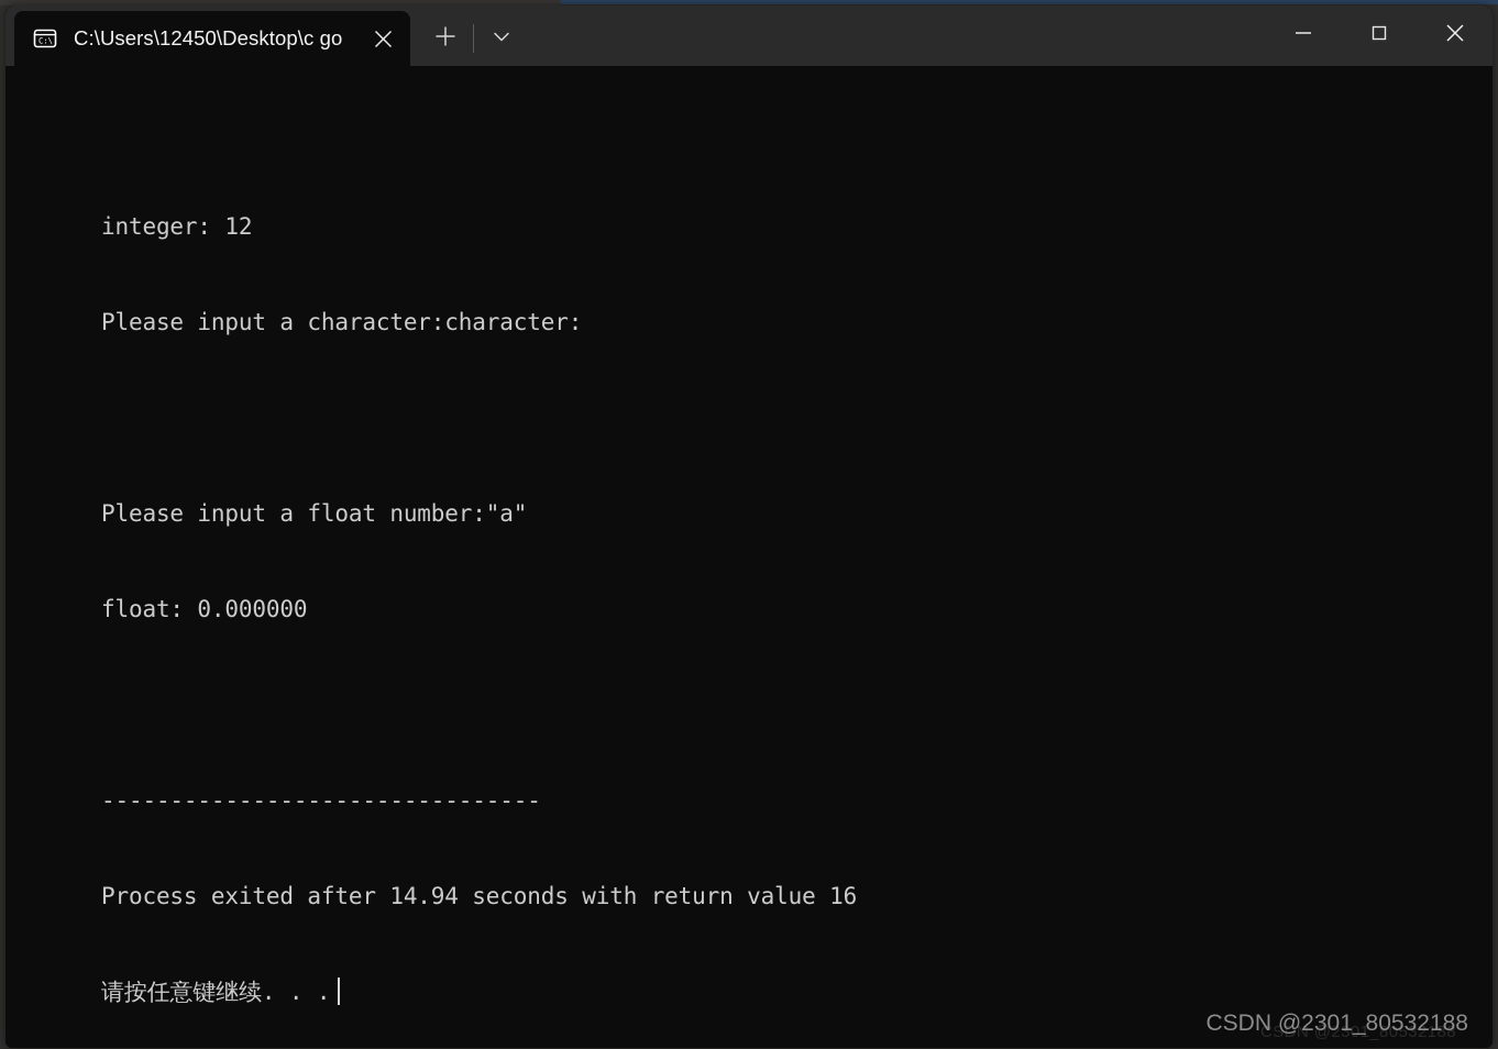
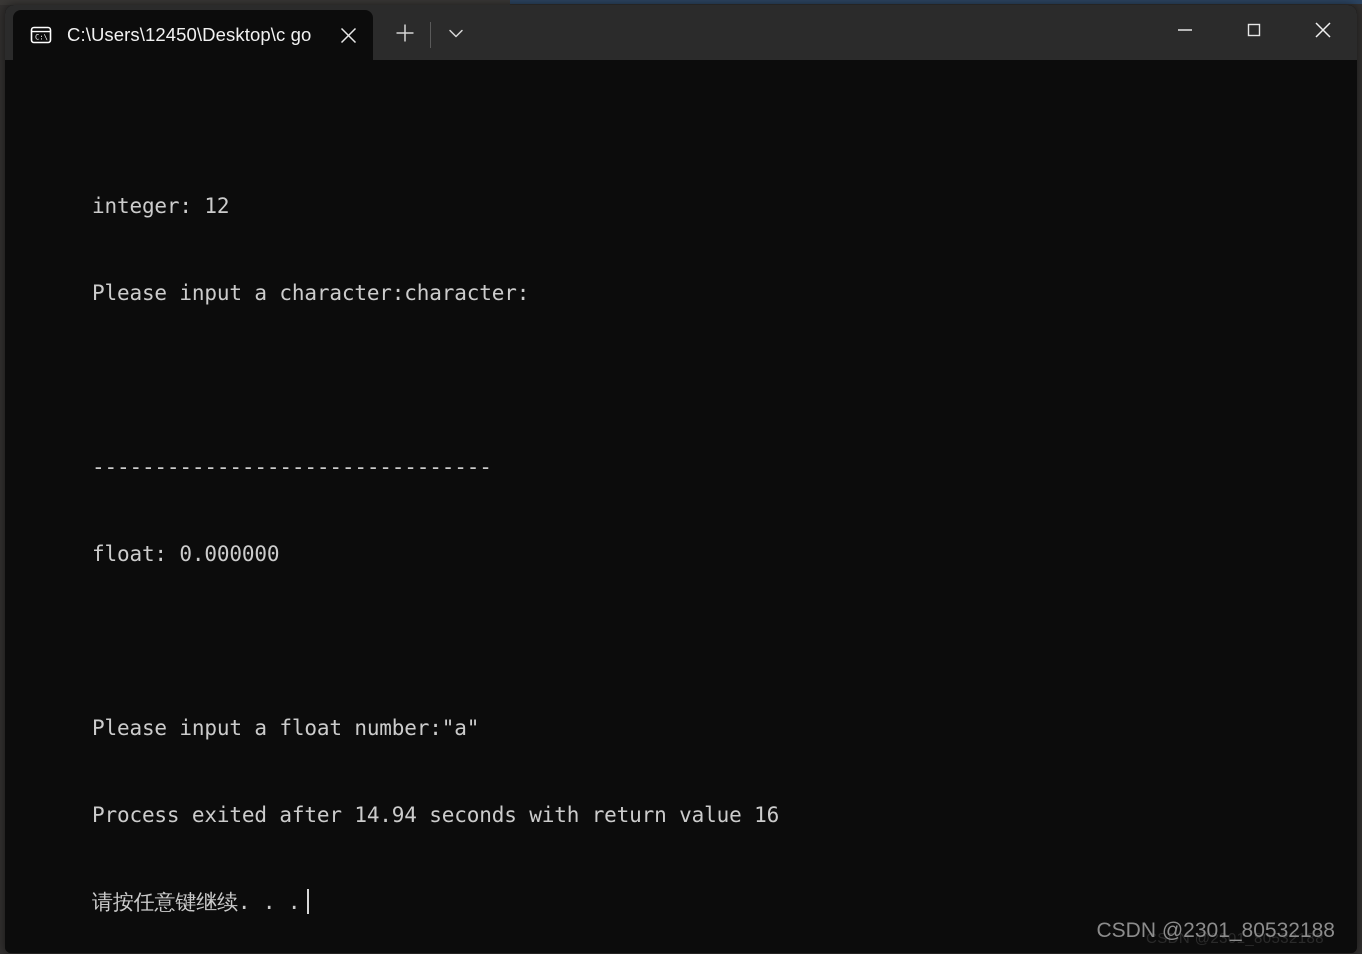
  C:\
  C:\Users\12450\Desktop\c go
  integer: 12
  Please input a character:character:
- Please input a float number:"a"
+ --------------------------------
  float: 0.000000
- --------------------------------
+ Please input a float number:"a"
  Process exited after 14.94 seconds with return value 16
  请按任意键继续. . .
  CSDN @2301_80532188
  CSDN @2301_80532188
